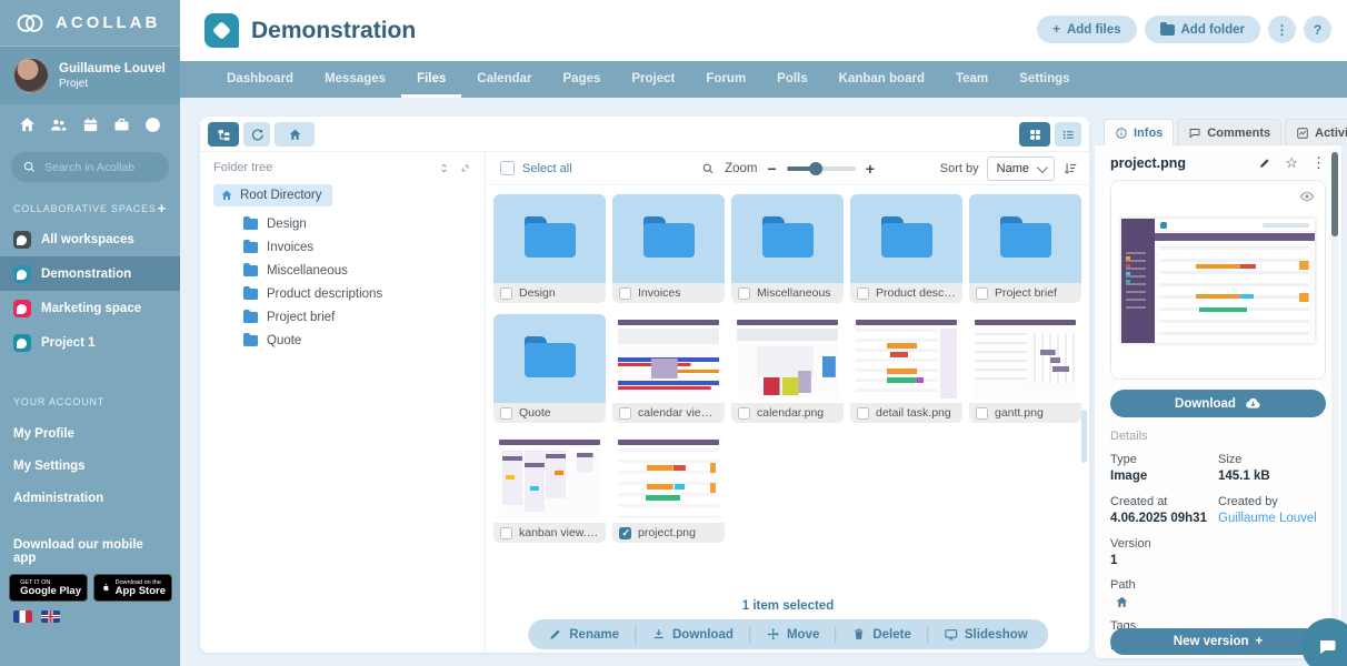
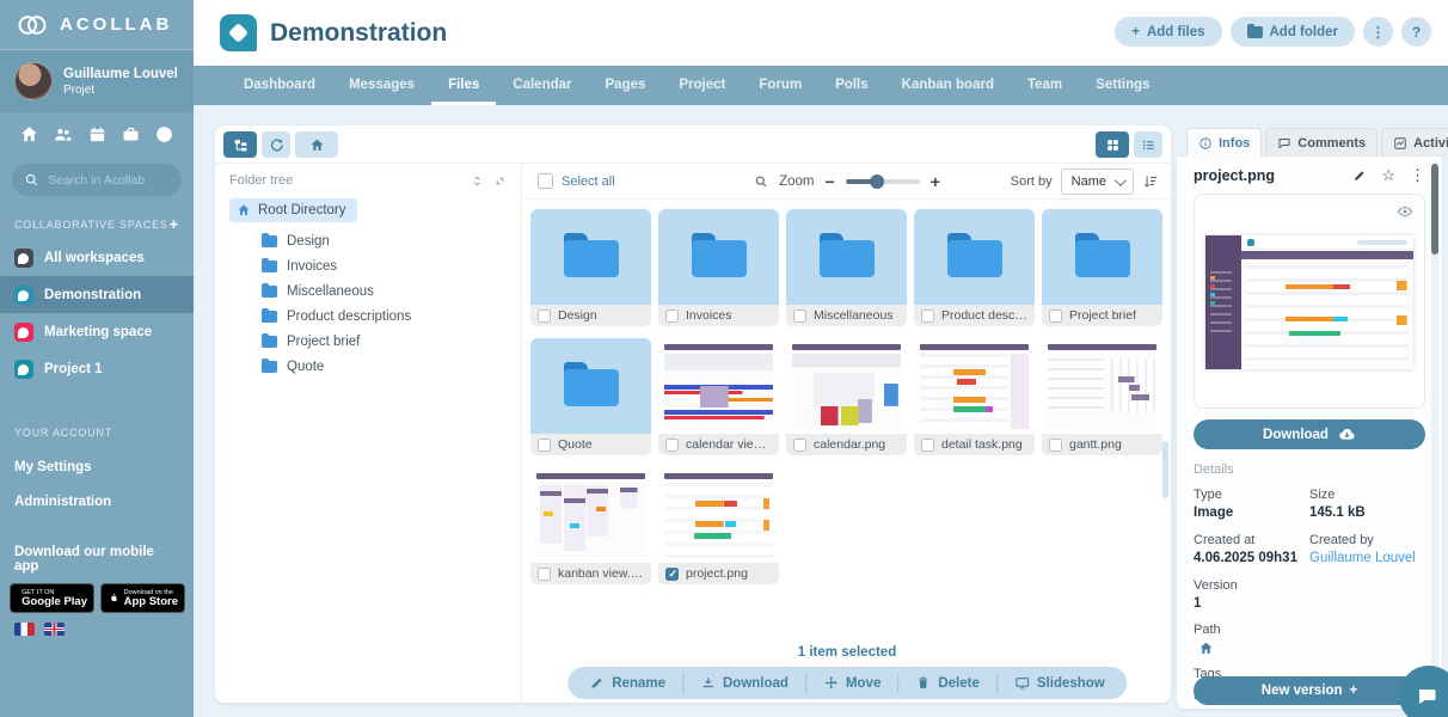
  ACOLLAB
  Guillaume Louvel
  Projet
  Search in Acollab
  COLLABORATIVE SPACES
  +
  All workspaces
  Demonstration
  Marketing space
  Project 1
  YOUR ACCOUNT
- My Profile
  My Settings
  Administration
  Download our mobile app
  Google Play
  App Store
  Demonstration
  +
  Add files
  Add folder
  ⋮
  ?
  Dashboard
  Messages
  Files
  Calendar
  Pages
  Project
  Forum
  Polls
  Kanban board
  Team
  Settings
  Folder tree
  Root Directory
  Design
  Invoices
  Miscellaneous
  Product descriptions
  Project brief
  Quote
  Select all
  Zoom
  −
  +
  Sort by
  Name
  Design
  Invoices
  Miscellaneous
  Product descrip
  Project brief
  Quote
  calendar view.p
  calendar.png
  detail task.png
  gantt.png
  kanban view.pn
  project.png
  1 item selected
  Rename
  Download
  Move
  Delete
  Slideshow
  Infos
  Comments
  project.png
  ☆
  ⋮
  Download
  Details
  Type
  Image
  Size
  145.1 kB
  Created at
  4.06.2025 09h31
  Created by
  Guillaume Louvel
  Version
  1
  Path
  Tags
  New version
  +
